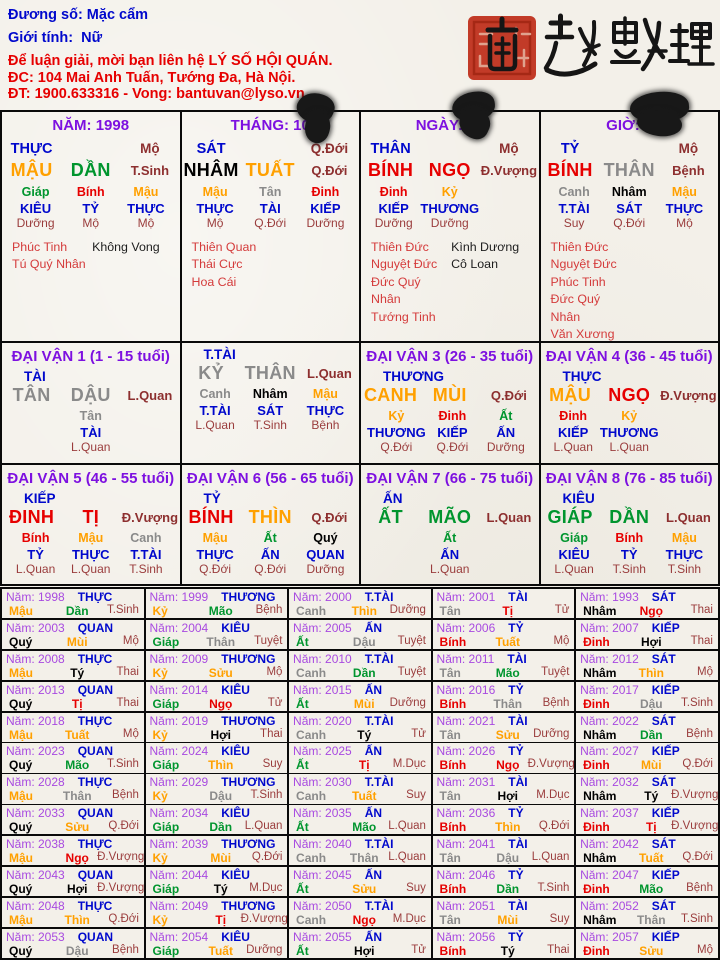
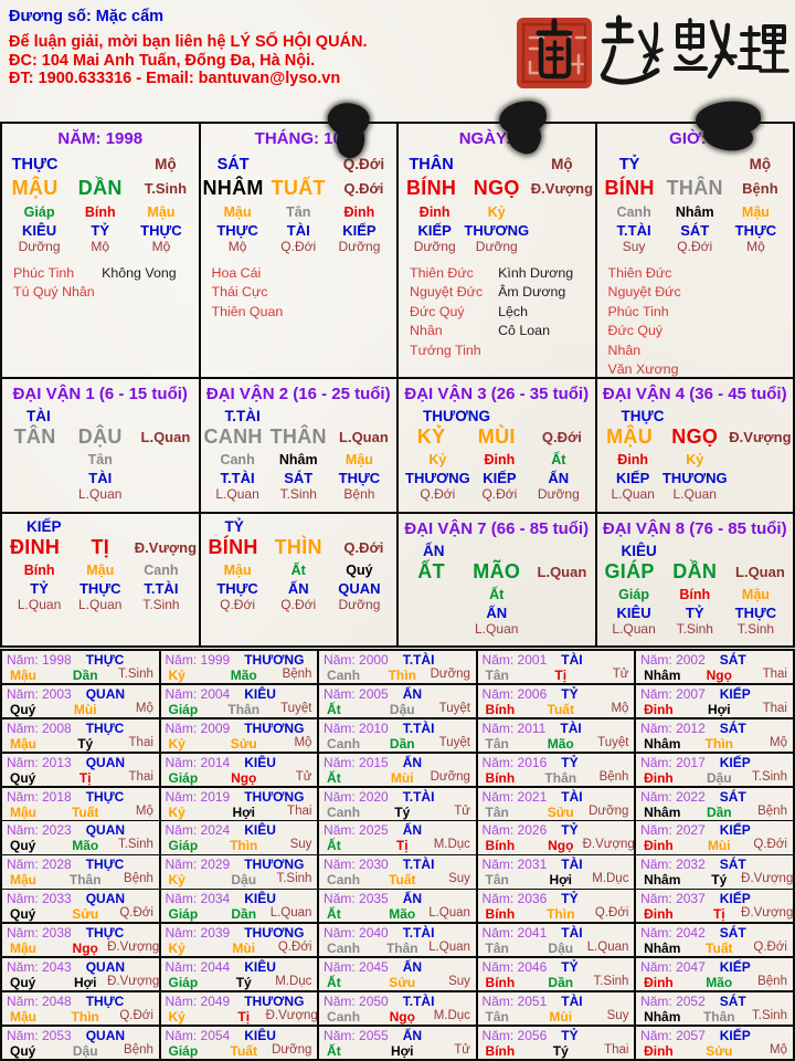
  Đương số: Mặc cẩm
- Giới tính: Nữ
  Để luận giải, mời bạn liên hệ LÝ SỐ HỘI QUÁN.
- ĐC: 104 Mai Anh Tuấn, Tướng Đa, Hà Nội.
+ ĐC: 104 Mai Anh Tuấn, Đống Đa, Hà Nội.
- ĐT: 1900.633316 - Vong: bantuvan@lyso.vn
+ ĐT: 1900.633316 - Email: bantuvan@lyso.vn
  NĂM: 1998
  THỰC
  Mộ
  MẬU
  DẦN
  T.Sinh
  Giáp
  KIÊU
  Dưỡng
  Bính
  TỶ
  Mộ
  Mậu
  THỰC
  Mộ
  Phúc Tinh
  Tú Quý Nhân
  Không Vong
  THÁNG: 1
  SÁT
  Q.Đới
  NHÂM
  TUẤT
  Q.Đới
  Mậu
  THỰC
  Mộ
  Tân
  TÀI
  Q.Đới
  Đinh
  KIẾP
  Dưỡng
- Thiên Quan
+ Hoa Cái
  Thái Cực
- Hoa Cái
+ Thiên Quan
  THÂN
  Mộ
  BÍNH
  NGỌ
  Đ.Vượng
  Đinh
  KIẾP
  Dưỡng
  Kỷ
  THƯƠNG
  Dưỡng
  Thiên Đức
  Nguyệt Đức
  Đức Quý Nhân
  Tướng Tinh
  Kình Dương
+ Âm Dương Lệch
  Cô Loan
  TỶ
  Mộ
  BÍNH
  THÂN
  Bệnh
  Canh
  T.TÀI
  Suy
  Nhâm
  SÁT
  Q.Đới
  Mậu
  THỰC
  Mộ
  Thiên Đức
  Nguyệt Đức
  Phúc Tinh
  Đức Quý Nhân
  Văn Xương
- ĐẠI VẬN 1 (1 - 15 tuổi)
+ ĐẠI VẬN 1 (6 - 15 tuổi)
  TÀI
  TÂN
  DẬU
  L.Quan
  Tân
  TÀI
  L.Quan
+ ĐẠI VẬN 2 (16 - 25 tuổi)
  T.TÀI
- KỶ
+ CANH
  THÂN
  L.Quan
  Canh
  T.TÀI
  L.Quan
  Nhâm
  SÁT
  T.Sinh
  Mậu
  THỰC
  Bệnh
  ĐẠI VẬN 3 (26 - 35 tuổi)
  THƯƠNG
- CANH
+ KỶ
  MÙI
  Q.Đới
  Kỷ
  THƯƠNG
  Q.Đới
  Đinh
  KIẾP
  Q.Đới
  Ất
  ẤN
  Dưỡng
  ĐẠI VẬN 4 (36 - 45 tuổi)
  THỰC
  MẬU
  NGỌ
  Đ.Vượng
  Đinh
  KIẾP
  L.Quan
  Kỷ
  THƯƠNG
  L.Quan
- ĐẠI VẬN 5 (46 - 55 tuổi)
  KIẾP
  ĐINH
  TỊ
  Đ.Vượng
  Bính
  TỶ
  L.Quan
  Mậu
  THỰC
  L.Quan
  Canh
  T.TÀI
  T.Sinh
- ĐẠI VẬN 6 (56 - 65 tuổi)
  TỶ
  BÍNH
  THÌN
  Q.Đới
  Mậu
  THỰC
  Q.Đới
  Ất
  ẤN
  Q.Đới
  Quý
  QUAN
  Dưỡng
- ĐẠI VẬN 7 (66 - 75 tuổi)
+ ĐẠI VẬN 7 (66 - 85 tuổi)
  ẤN
  ẤT
  MÃO
  L.Quan
  Ất
  ẤN
  L.Quan
  ĐẠI VẬN 8 (76 - 85 tuổi)
  KIÊU
  GIÁP
  DẦN
  L.Quan
  Giáp
  KIÊU
  L.Quan
  Bính
  TỶ
  T.Sinh
  Mậu
  THỰC
  T.Sinh
  Năm: 1998
  THỰC
  Mậu
  Dần
  T.Sinh
  Năm: 1999
  THƯƠNG
  Kỷ
  Mão
  Bệnh
  Năm: 2000
  T.TÀI
  Canh
  Thìn
  Dưỡng
  Năm: 2001
  TÀI
  Tân
  Tị
  Tử
- Năm: 1993
+ Năm: 2002
  SÁT
  Nhâm
  Ngọ
  Thai
  Năm: 2003
  QUAN
  Quý
  Mùi
  Mộ
  Năm: 2004
  KIÊU
  Giáp
  Thân
  Tuyệt
  Năm: 2005
  ẤN
  Ất
  Dậu
  Tuyệt
  Năm: 2006
  TỶ
  Bính
  Tuất
  Mộ
  Năm: 2007
  KIẾP
  Đinh
  Hợi
  Thai
  Năm: 2008
  THỰC
  Mậu
  Tý
  Thai
  Năm: 2009
  THƯƠNG
  Kỷ
  Sửu
  Mộ
  Năm: 2010
  T.TÀI
  Canh
  Dần
  Tuyệt
  Năm: 2011
  TÀI
  Tân
  Mão
  Tuyệt
  Năm: 2012
  SÁT
  Nhâm
  Thìn
  Mộ
  Năm: 2013
  QUAN
  Quý
  Tị
  Thai
  Năm: 2014
  KIÊU
  Giáp
  Ngọ
  Tử
  Năm: 2015
  ẤN
  Ất
  Mùi
  Dưỡng
  Năm: 2016
  TỶ
  Bính
  Thân
  Bệnh
  Năm: 2017
  KIẾP
  Đinh
  Dậu
  T.Sinh
  Năm: 2018
  THỰC
  Mậu
  Tuất
  Mộ
  Năm: 2019
  THƯƠNG
  Kỷ
  Hợi
  Thai
  Năm: 2020
  T.TÀI
  Canh
  Tý
  Tử
  Năm: 2021
  TÀI
  Tân
  Sửu
  Dưỡng
  Năm: 2022
  SÁT
  Nhâm
  Dần
  Bệnh
  Năm: 2023
  QUAN
  Quý
  Mão
  T.Sinh
  Năm: 2024
  KIÊU
  Giáp
  Thìn
  Suy
  Năm: 2025
  ẤN
  Ất
  Tị
  M.Dục
  Năm: 2026
  TỶ
  Bính
  Ngọ
  Đ.Vượng
  Năm: 2027
  KIẾP
  Đinh
  Mùi
  Q.Đới
  Năm: 2028
  THỰC
  Mậu
  Thân
  Bệnh
  Năm: 2029
  THƯƠNG
  Kỷ
  Dậu
  T.Sinh
  Năm: 2030
  T.TÀI
  Canh
  Tuất
  Suy
  Năm: 2031
  TÀI
  Tân
  Hợi
  M.Dục
  Năm: 2032
  SÁT
  Nhâm
  Tý
  Đ.Vượng
  Năm: 2033
  QUAN
  Quý
  Sửu
  Q.Đới
  Năm: 2034
  KIÊU
  Giáp
  Dần
  L.Quan
  Năm: 2035
  ẤN
  Ất
  Mão
  L.Quan
  Năm: 2036
  TỶ
  Bính
  Thìn
  Q.Đới
  Năm: 2037
  KIẾP
  Đinh
  Tị
  Đ.Vượng
  Năm: 2038
  THỰC
  Mậu
  Ngọ
  Đ.Vượng
  Năm: 2039
  THƯƠNG
  Kỷ
  Mùi
  Q.Đới
  Năm: 2040
  T.TÀI
  Canh
  Thân
  L.Quan
  Năm: 2041
  TÀI
  Tân
  Dậu
  L.Quan
  Năm: 2042
  SÁT
  Nhâm
  Tuất
  Q.Đới
  Năm: 2043
  QUAN
  Quý
  Hợi
  Đ.Vượng
  Năm: 2044
  KIÊU
  Giáp
  Tý
  M.Dục
  Năm: 2045
  ẤN
  Ất
  Sửu
  Suy
  Năm: 2046
  TỶ
  Bính
  Dần
  T.Sinh
  Năm: 2047
  KIẾP
  Đinh
  Mão
  Bệnh
  Năm: 2048
  THỰC
  Mậu
  Thìn
  Q.Đới
  Năm: 2049
  THƯƠNG
  Kỷ
  Tị
  Đ.Vượng
  Năm: 2050
  T.TÀI
  Canh
  Ngọ
  M.Dục
  Năm: 2051
  TÀI
  Tân
  Mùi
  Suy
  Năm: 2052
  SÁT
  Nhâm
  Thân
  T.Sinh
  Năm: 2053
  QUAN
  Quý
  Dậu
  Bệnh
  Năm: 2054
  KIÊU
  Giáp
  Tuất
  Dưỡng
  Năm: 2055
  ẤN
  Ất
  Hợi
  Tử
  Năm: 2056
  TỶ
  Bính
  Tý
  Thai
  Năm: 2057
  KIẾP
  Đinh
  Sửu
  Mộ
